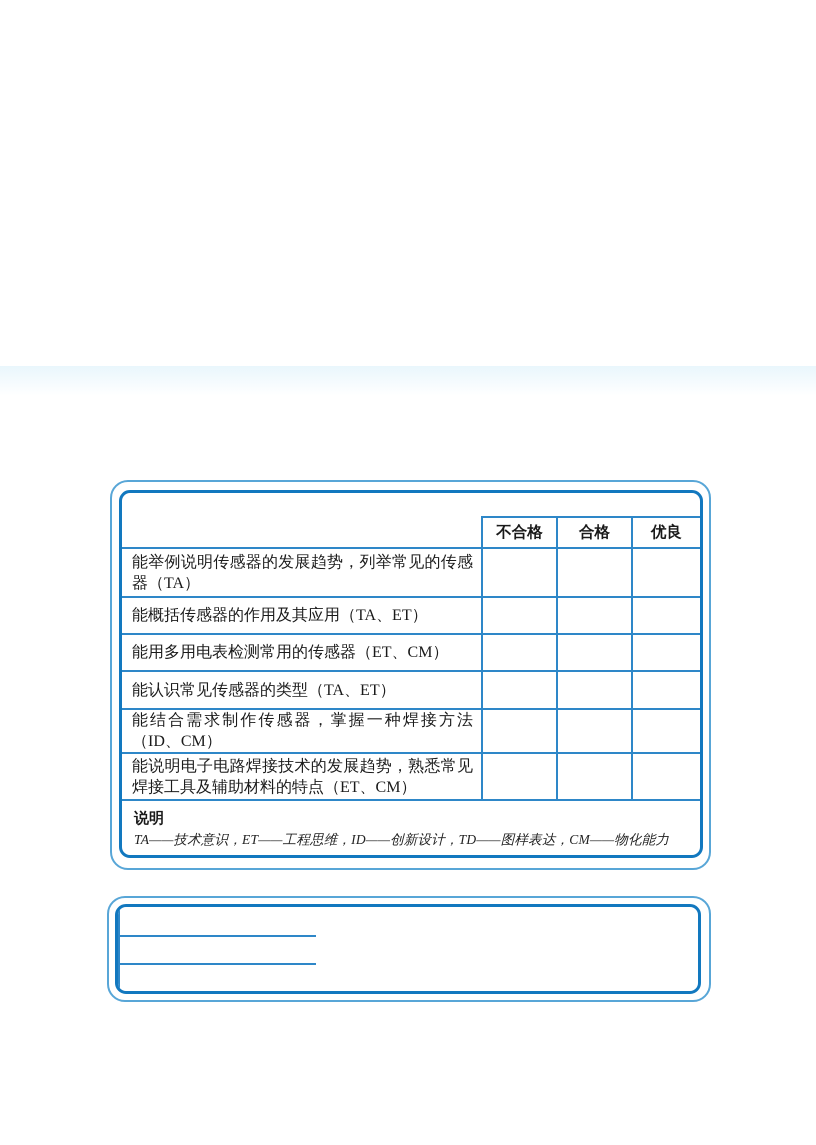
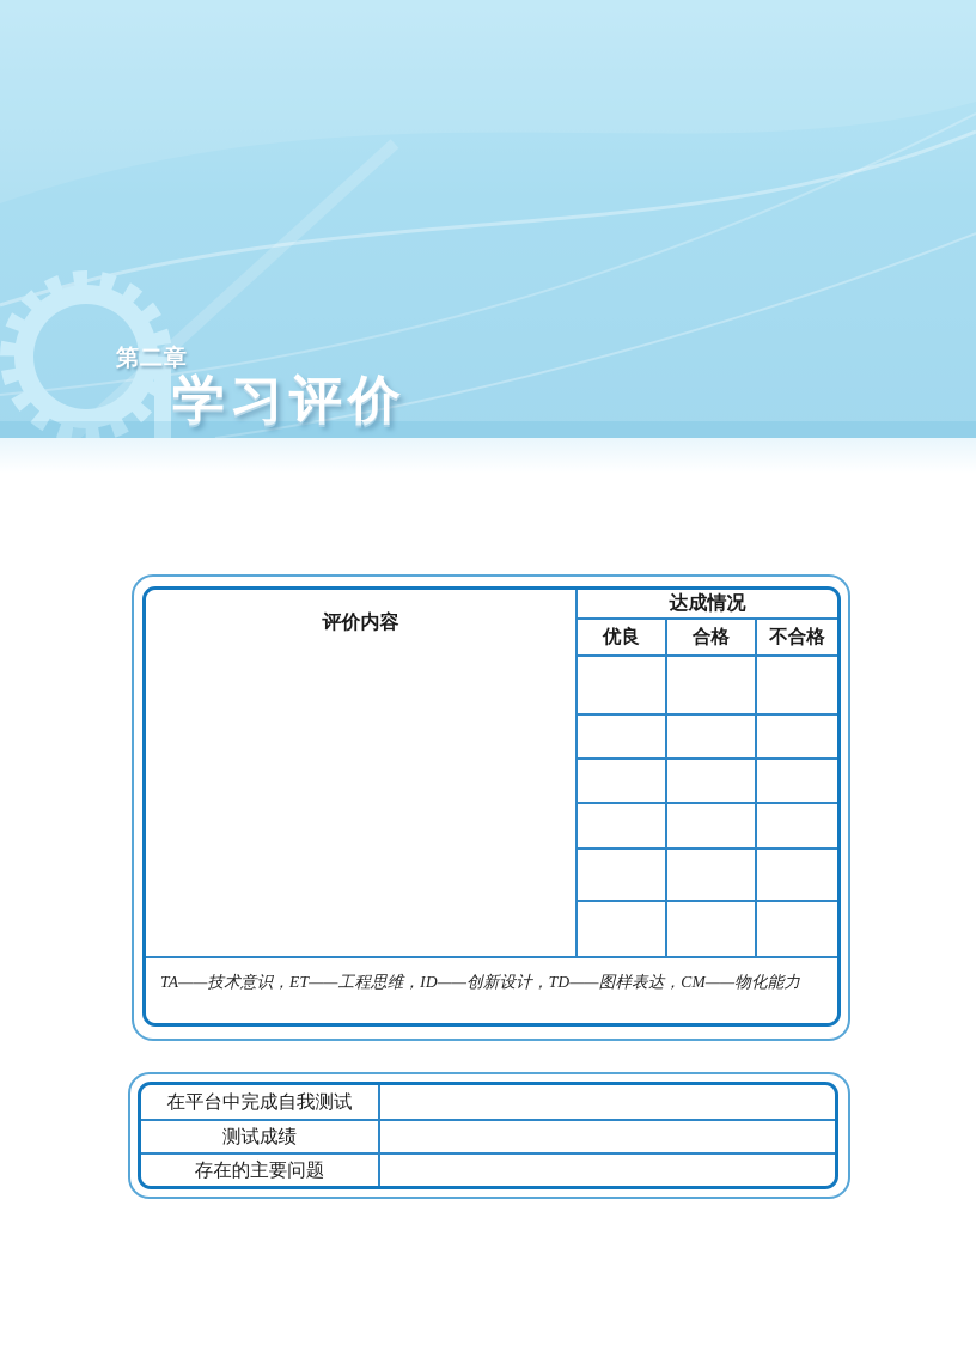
+ 第二章
+ 学习评价
+ 评价内容
+ 达成情况
- 不合格
+ 优良
  合格
- 优良
+ 不合格
- 能举例说明传感器的发展趋势，列举常见的传感器（TA）
- 能概括传感器的作用及其应用（TA、ET）
- 能用多用电表检测常用的传感器（ET、CM）
- 能认识常见传感器的类型（TA、ET）
- 能结合需求制作传感器，掌握一种焊接方法（ID、CM）
- 能说明电子电路焊接技术的发展趋势，熟悉常见焊接工具及辅助材料的特点（ET、CM）
- 说明
  TA——技术意识，ET——工程思维，ID——创新设计，TD——图样表达，CM——物化能力
+ 在平台中完成自我测试
+ 测试成绩
+ 存在的主要问题
